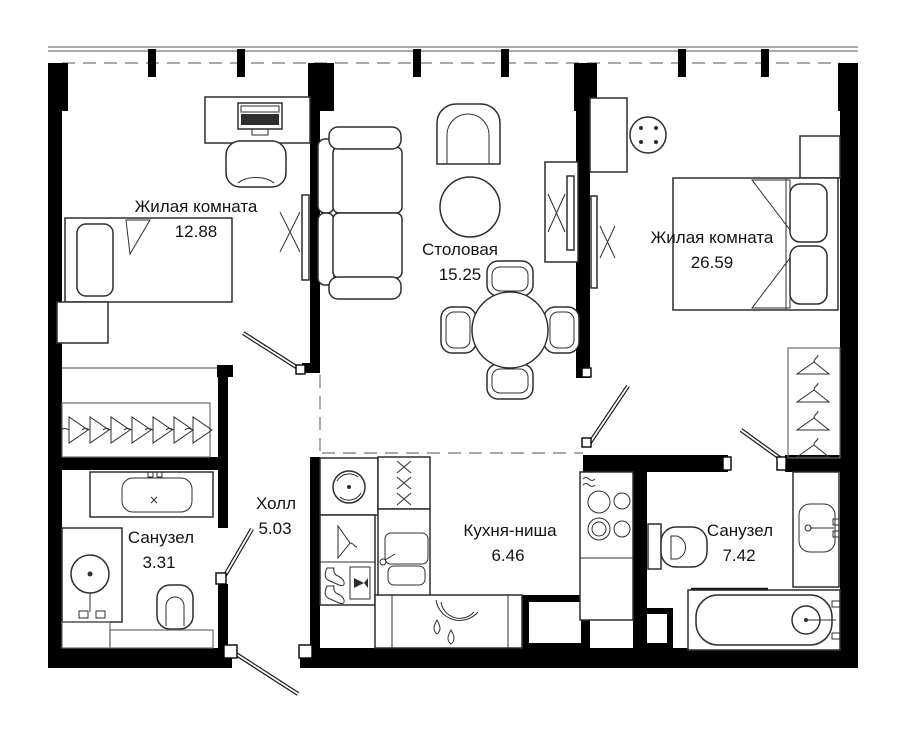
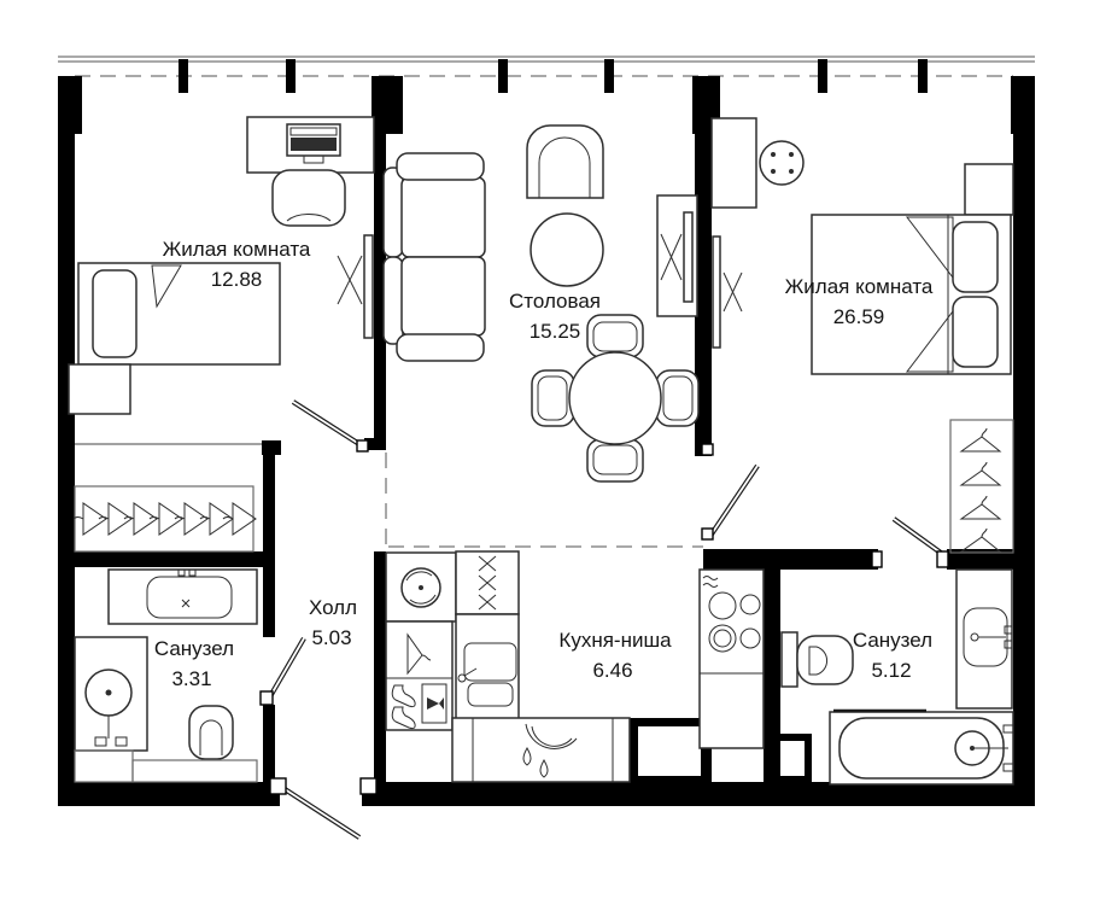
  Жилая комната
  12.88
  Столовая
  15.25
  Жилая комната
  26.59
  Холл
  5.03
  Санузел
  3.31
  Кухня-ниша
  6.46
  Санузел
- 7.42
+ 5.12
